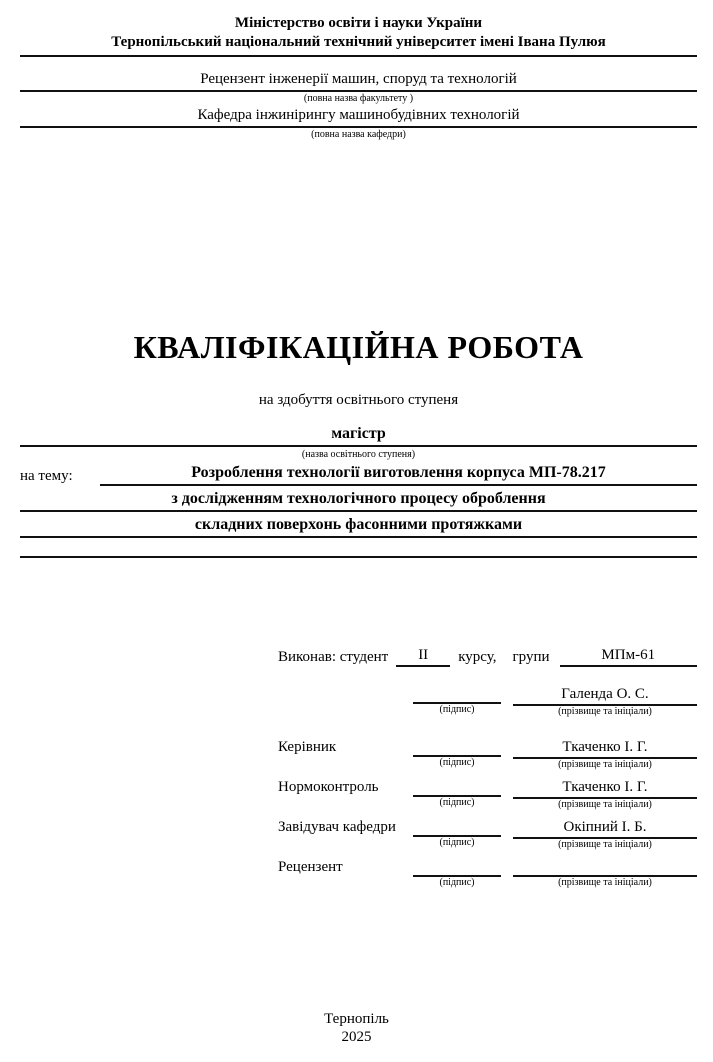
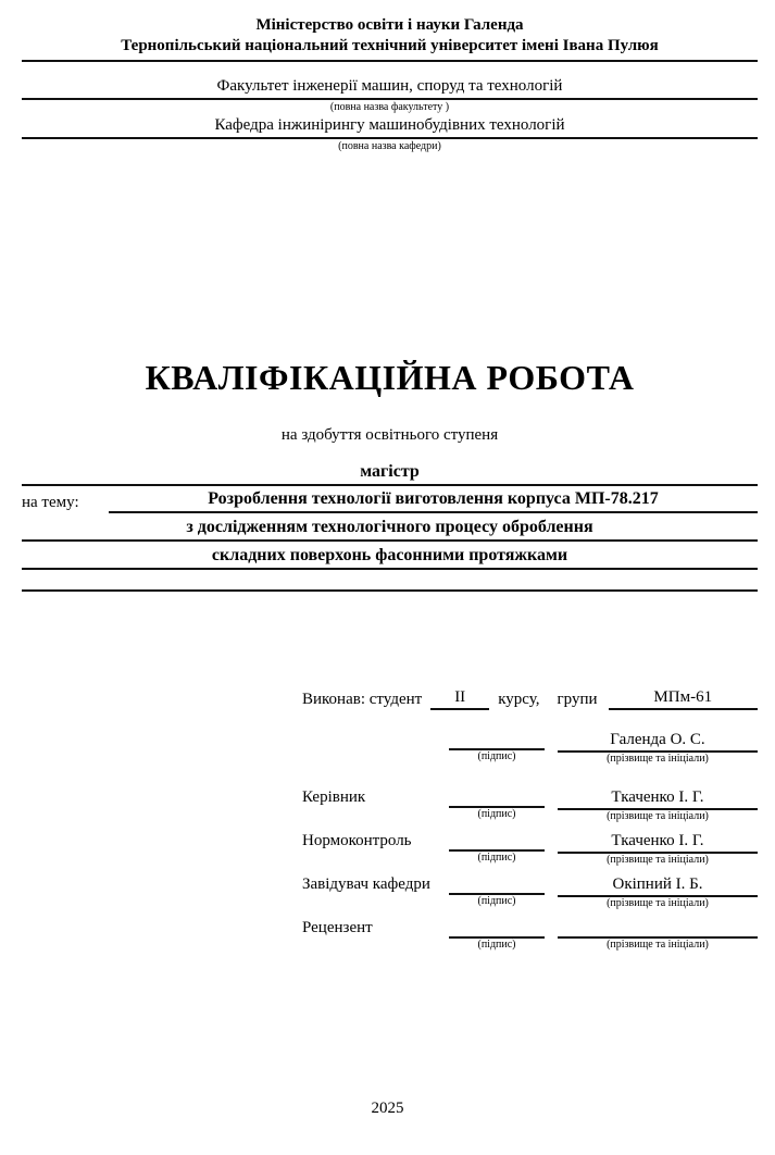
- Міністерство освіти і науки України
+ Міністерство освіти і науки Галенда
  Тернопільський національний технічний університет імені Івана Пулюя
- Рецензент інженерії машин, споруд та технологій
+ Факультет інженерії машин, споруд та технологій
  (повна назва факультету )
  Кафедра інжинірингу машинобудівних технологій
  (повна назва кафедри)
  КВАЛІФІКАЦІЙНА РОБОТА
  на здобуття освітнього ступеня
  магістр
- (назва освітнього ступеня)
  на тему:
  Розроблення технології виготовлення корпуса МП-78.217
  з дослідженням технологічного процесу оброблення
  складних поверхонь фасонними протяжками
  Виконав: студент
  ІІ
  курсу,
  групи
  МПм-61
  (підпис)
  Галенда О. С.
  (прізвище та ініціали)
  Керівник
  (підпис)
  Ткаченко І. Г.
  (прізвище та ініціали)
  Нормоконтроль
  (підпис)
  Ткаченко І. Г.
  (прізвище та ініціали)
  Завідувач кафедри
  (підпис)
  Окіпний І. Б.
  (прізвище та ініціали)
  Рецензент
  (підпис)
  (прізвище та ініціали)
- Тернопіль
  2025
